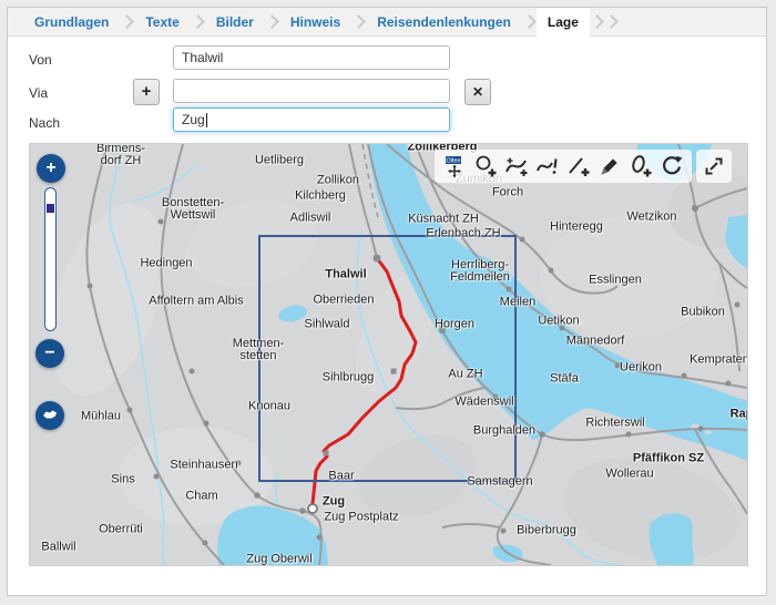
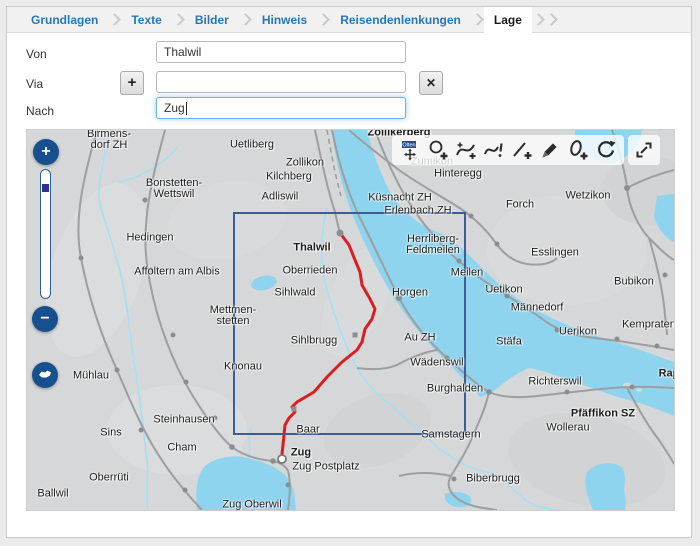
  Grundlagen
  Texte
  Bilder
  Hinweis
  Reisendenlenkungen
  Lage
  Von
  Thalwil
  Via
  +
  ✕
  Nach
  Zug
  Birmens-
  dorf ZH
  Uetliberg
  Zollikerberg
  Zollikon
  Zumikon
- Forch
+ Hinteregg
  Bonstetten-
  Wettswil
  Kilchberg
  Adliswil
  Küsnacht ZH
  Erlenbach ZH
- Hinteregg
+ Forch
  Wetzikon
  Hedingen
  Thalwil
  Herrliberg-
  Feldmeilen
  Esslingen
  Affoltern am Albis
  Oberrieden
  Meilen
  Uetikon
  Bubikon
  Sihlwald
  Männedorf
  Mettmen-
  stetten
  Horgen
  Sihlbrugg
  Au ZH
  Kempraten
  Uerikon
  Stäfa
  Wädenswil
  Knonau
  Mühlau
  Richterswil
  Burghalden
  Pfäffikon SZ
  Wollerau
  Sins
  Steinhausen
  Samstagern
  Cham
  Baar
  Zug
  Zug Postplatz
  Oberrüti
  Biberbrugg
  Ballwil
  Zug Oberwil
  +
  −
